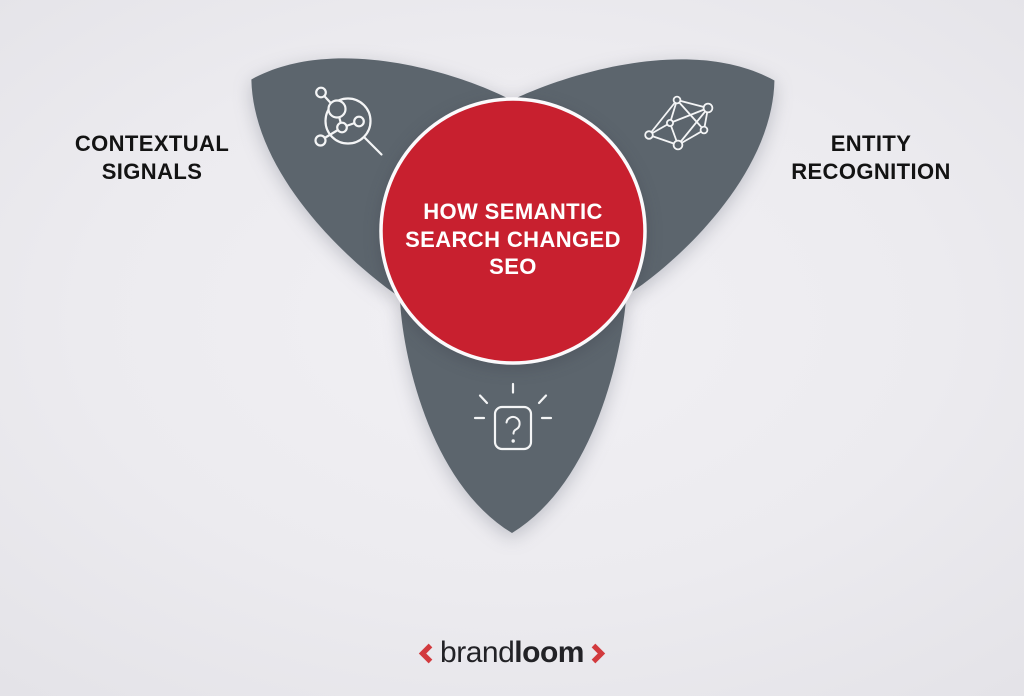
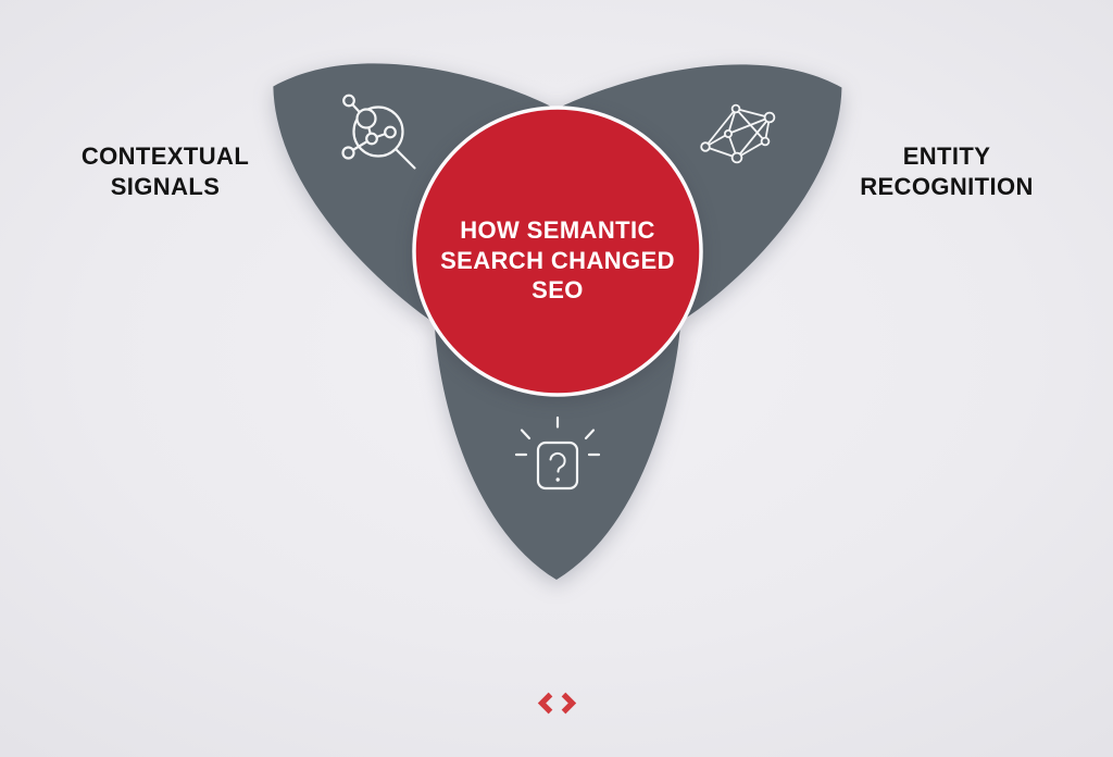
  HOW SEMANTIC
  SEARCH CHANGED
  SEO
  CONTEXTUAL
  SIGNALS
  ENTITY
  RECOGNITION
- brand
- loom
